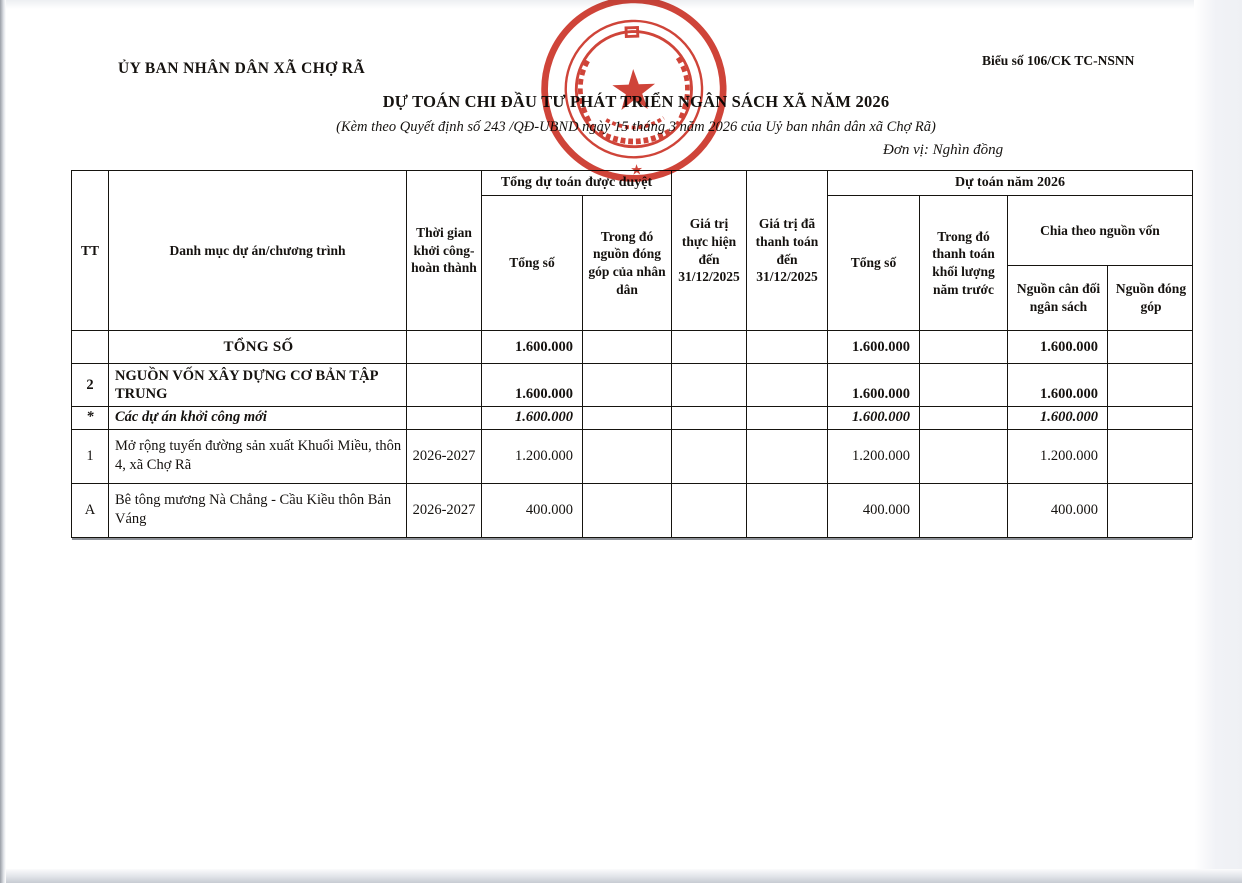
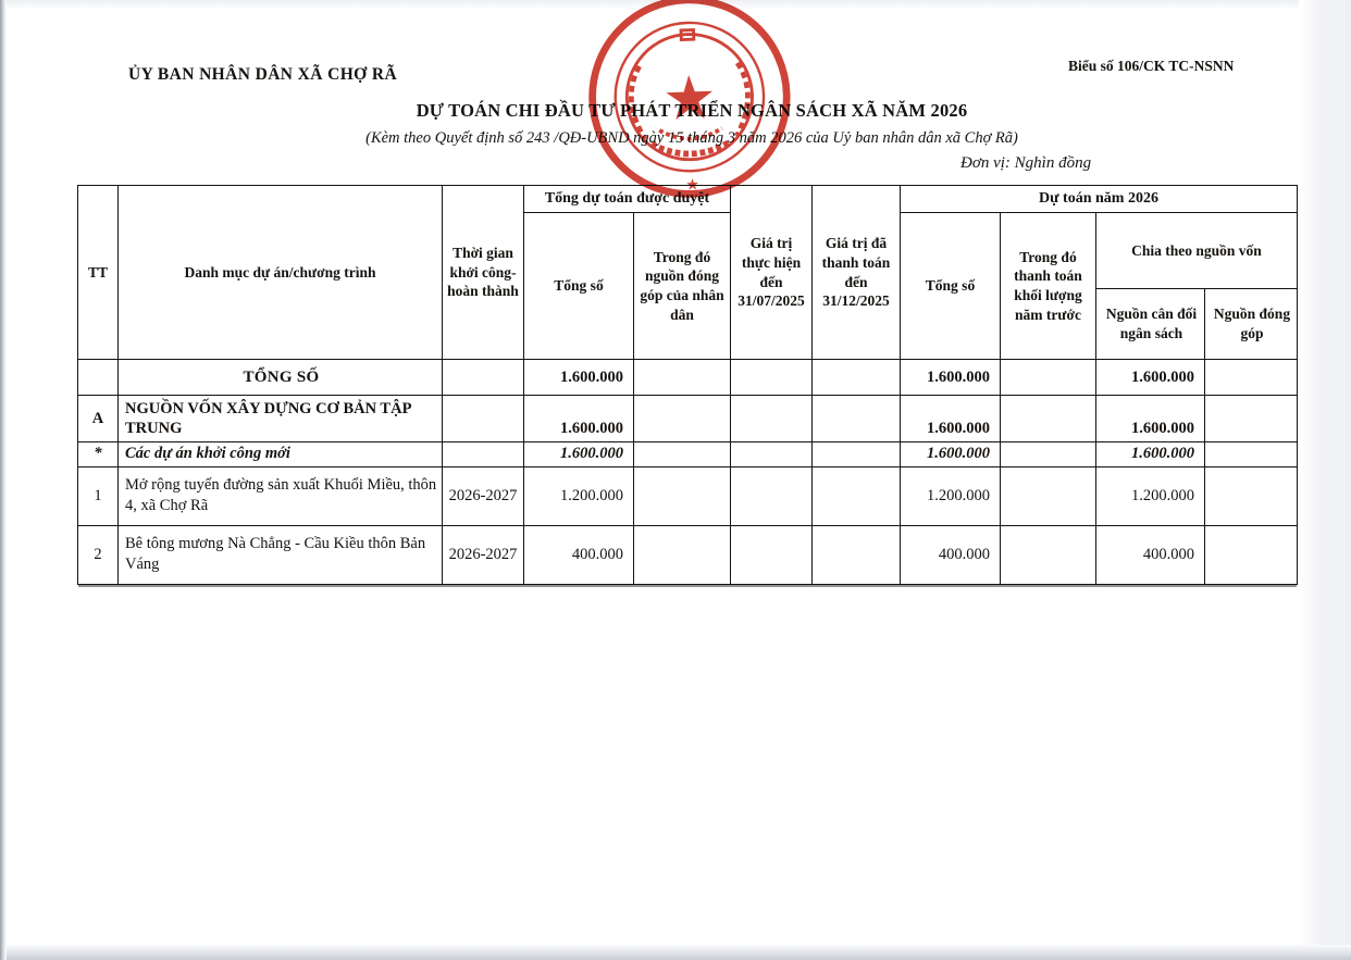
  ỦY BAN NHÂN DÂN XÃ CHỢ RÃ
  Biểu số 106/CK TC-NSNN
  DỰ TOÁN CHI ĐẦU TƯ PHÁT TRIỂN NGÂN SÁCH XÃ NĂM 2026
  (Kèm theo Quyết định số 243 /QĐ-UBND ngày 15 tháng 3 năm 2026 của Uỷ ban nhân dân xã Chợ Rã)
  Đơn vị: Nghìn đồng
- TT	Danh mục dự án/chương trình	Thời gian khởi công- hoàn thành	Tổng dự toán được duyệt	Giá trị thực hiện đến 31/12/2025	Giá trị đã thanh toán đến 31/12/2025	Dự toán năm 2026
+ TT	Danh mục dự án/chương trình	Thời gian khởi công- hoàn thành	Tổng dự toán được duyệt	Giá trị thực hiện đến 31/07/2025	Giá trị đã thanh toán đến 31/12/2025	Dự toán năm 2026
  Tổng số	Trong đó nguồn đóng góp của nhân dân	Tổng số	Trong đó thanh toán khối lượng năm trước	Chia theo nguồn vốn
  Nguồn cân đối ngân sách	Nguồn đóng góp
  	TỔNG SỐ		1.600.000				1.600.000		1.600.000
- 2	NGUỒN VỐN XÂY DỰNG CƠ BẢN TẬP TRUNG		1.600.000				1.600.000		1.600.000
+ A	NGUỒN VỐN XÂY DỰNG CƠ BẢN TẬP TRUNG		1.600.000				1.600.000		1.600.000
  *	Các dự án khởi công mới		1.600.000				1.600.000		1.600.000
  1	Mở rộng tuyến đường sản xuất Khuổi Miều, thôn 4, xã Chợ Rã	2026-2027	1.200.000				1.200.000		1.200.000
- A	Bê tông mương Nà Chẳng - Cầu Kiều thôn Bản Váng	2026-2027	400.000				400.000		400.000
+ 2	Bê tông mương Nà Chẳng - Cầu Kiều thôn Bản Váng	2026-2027	400.000				400.000		400.000
